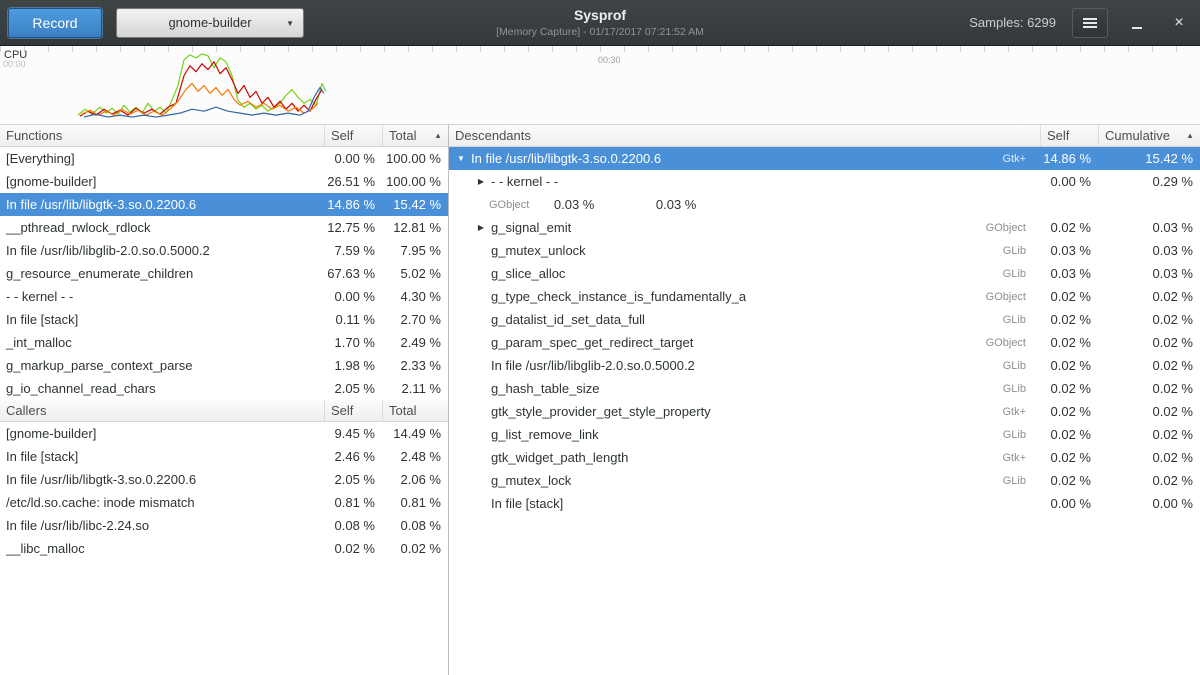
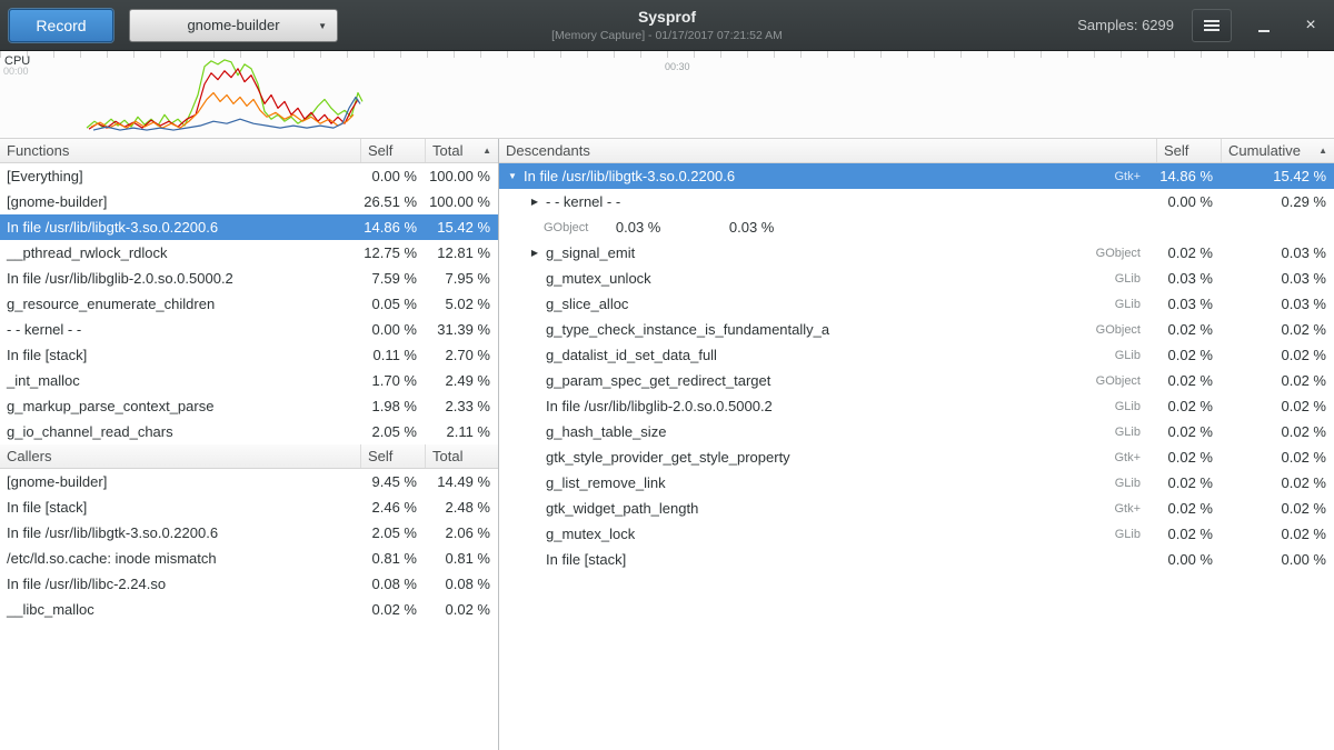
  Record
  gnome-builder
  ▼
  Sysprof
  [Memory Capture] - 01/17/2017 07:21:52 AM
  Samples: 6299
  ×
  CPU
  00:00
  00:30
  Functions
  Self
  Total
  ▲
  [Everything]
  0.00 %
  100.00 %
  [gnome-builder]
  26.51 %
  100.00 %
  In file /usr/lib/libgtk-3.so.0.2200.6
  14.86 %
  15.42 %
  __pthread_rwlock_rdlock
  12.75 %
  12.81 %
  In file /usr/lib/libglib-2.0.so.0.5000.2
  7.59 %
  7.95 %
  g_resource_enumerate_children
- 67.63 %
+ 0.05 %
  5.02 %
  - - kernel - -
  0.00 %
- 4.30 %
+ 31.39 %
  In file [stack]
  0.11 %
  2.70 %
  _int_malloc
  1.70 %
  2.49 %
  g_markup_parse_context_parse
  1.98 %
  2.33 %
  g_io_channel_read_chars
  2.05 %
  2.11 %
  Callers
  Self
  Total
  [gnome-builder]
  9.45 %
  14.49 %
  In file [stack]
  2.46 %
  2.48 %
  In file /usr/lib/libgtk-3.so.0.2200.6
  2.05 %
  2.06 %
  /etc/ld.so.cache: inode mismatch
  0.81 %
  0.81 %
  In file /usr/lib/libc-2.24.so
  0.08 %
  0.08 %
  __libc_malloc
  0.02 %
  0.02 %
  Descendants
  Self
  Cumulative
  ▲
  ▼
  In file /usr/lib/libgtk-3.so.0.2200.6
  Gtk+
  14.86 %
  15.42 %
  ▶
  - - kernel - -
  0.00 %
  0.29 %
  GObject
  0.03 %
  0.03 %
  ▶
  g_signal_emit
  GObject
  0.02 %
  0.03 %
  g_mutex_unlock
  GLib
  0.03 %
  0.03 %
  g_slice_alloc
  GLib
  0.03 %
  0.03 %
  g_type_check_instance_is_fundamentally_a
  GObject
  0.02 %
  0.02 %
  g_datalist_id_set_data_full
  GLib
  0.02 %
  0.02 %
  g_param_spec_get_redirect_target
  GObject
  0.02 %
  0.02 %
  In file /usr/lib/libglib-2.0.so.0.5000.2
  GLib
  0.02 %
  0.02 %
  g_hash_table_size
  GLib
  0.02 %
  0.02 %
  gtk_style_provider_get_style_property
  Gtk+
  0.02 %
  0.02 %
  g_list_remove_link
  GLib
  0.02 %
  0.02 %
  gtk_widget_path_length
  Gtk+
  0.02 %
  0.02 %
  g_mutex_lock
  GLib
  0.02 %
  0.02 %
  In file [stack]
  0.00 %
  0.00 %
